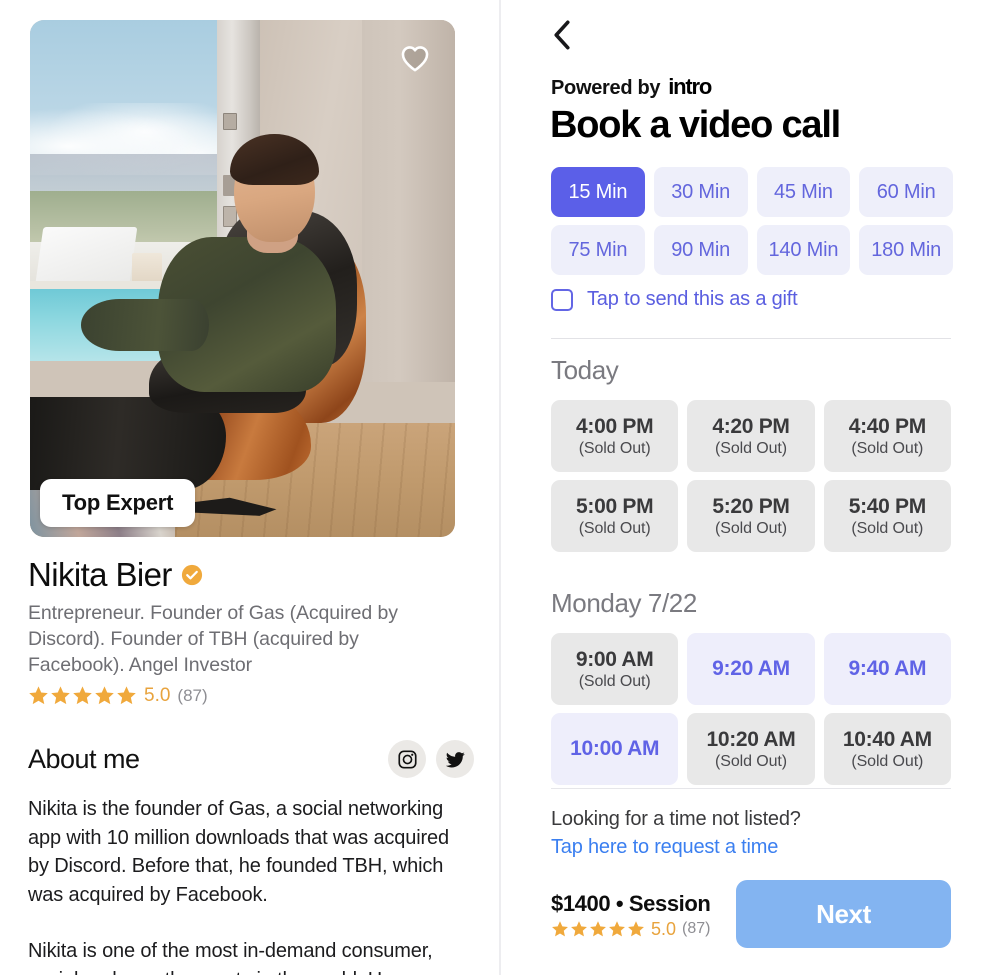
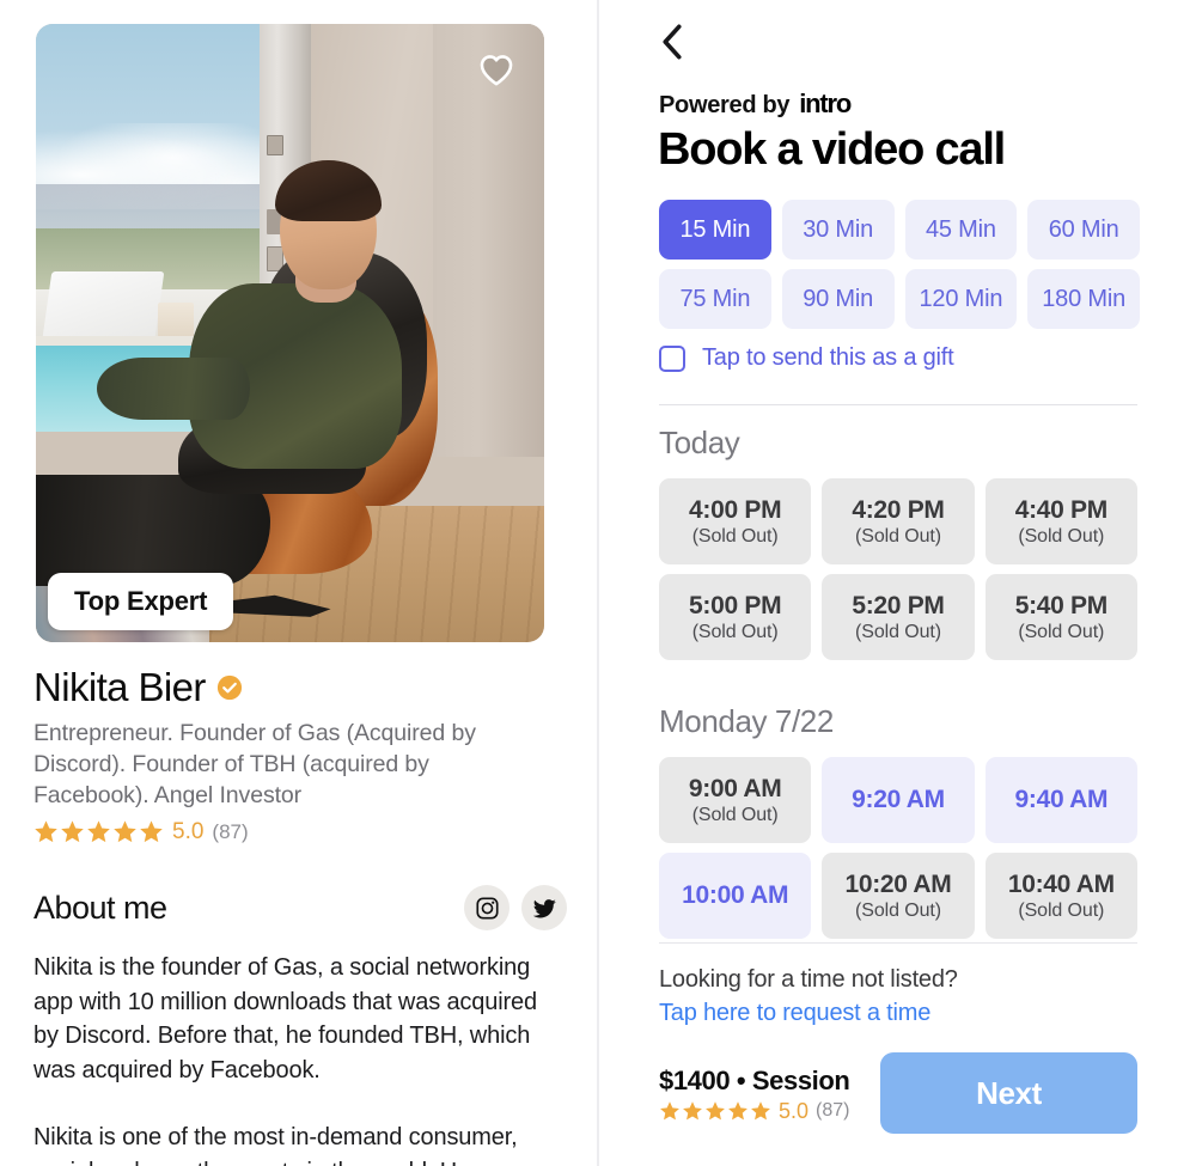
  Top Expert
  Nikita Bier
  Entrepreneur. Founder of Gas (Acquired by Discord). Founder of TBH (acquired by Facebook). Angel Investor
  5.0
  (87)
  About me
  Nikita is the founder of Gas, a social networking app with 10 million downloads that was acquired by Discord. Before that, he founded TBH, which was acquired by Facebook.
  Powered by
  intro
  Book a video call
  15 Min
  30 Min
  45 Min
  60 Min
  75 Min
  90 Min
- 140 Min
+ 120 Min
  180 Min
  Tap to send this as a gift
  Today
  4:00 PM
  (Sold Out)
  4:20 PM
  (Sold Out)
  4:40 PM
  (Sold Out)
  5:00 PM
  (Sold Out)
  5:20 PM
  (Sold Out)
  5:40 PM
  (Sold Out)
  Monday 7/22
  9:00 AM
  (Sold Out)
  9:20 AM
  9:40 AM
  10:00 AM
  10:20 AM
  (Sold Out)
  10:40 AM
  (Sold Out)
  Looking for a time not listed?
  Tap here to request a time
  $1400 • Session
  5.0
  (87)
  Next
